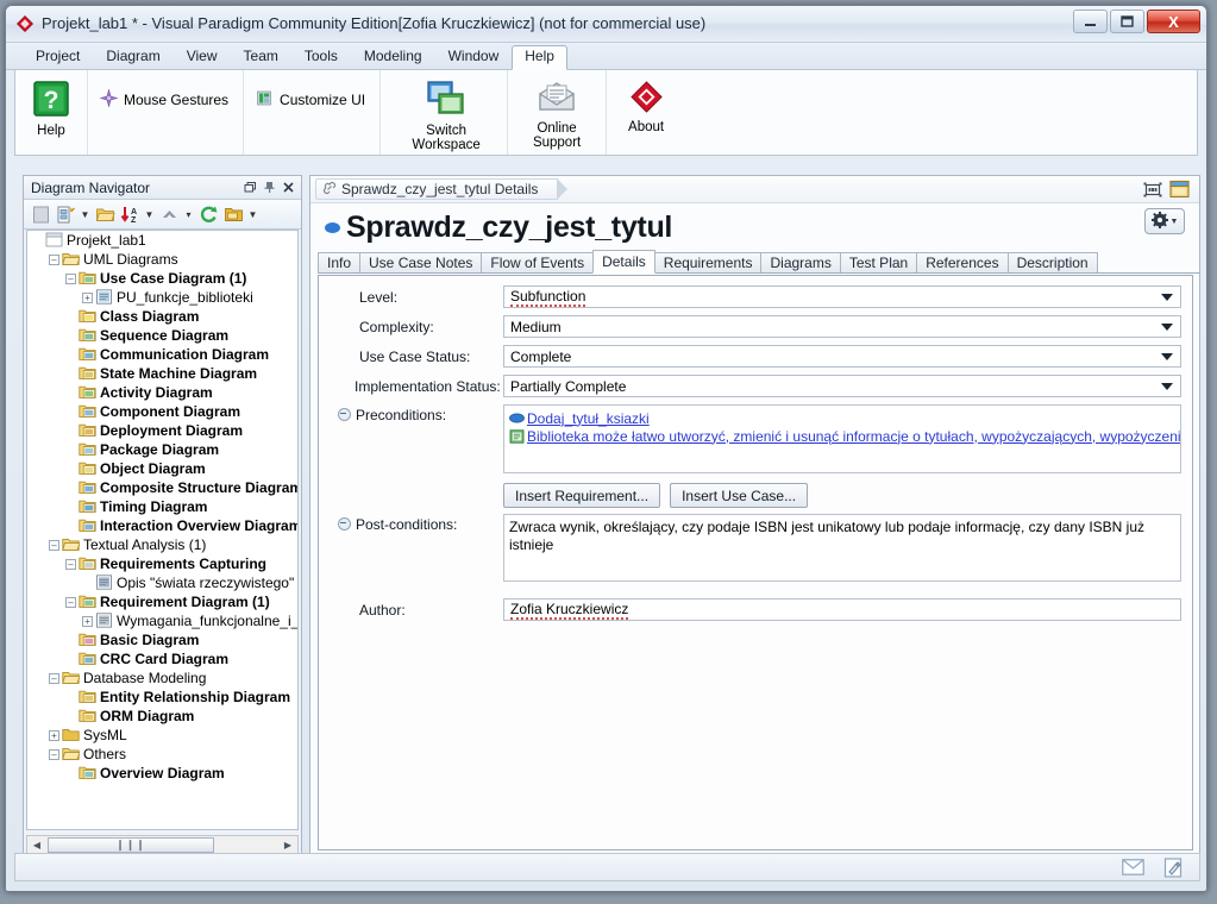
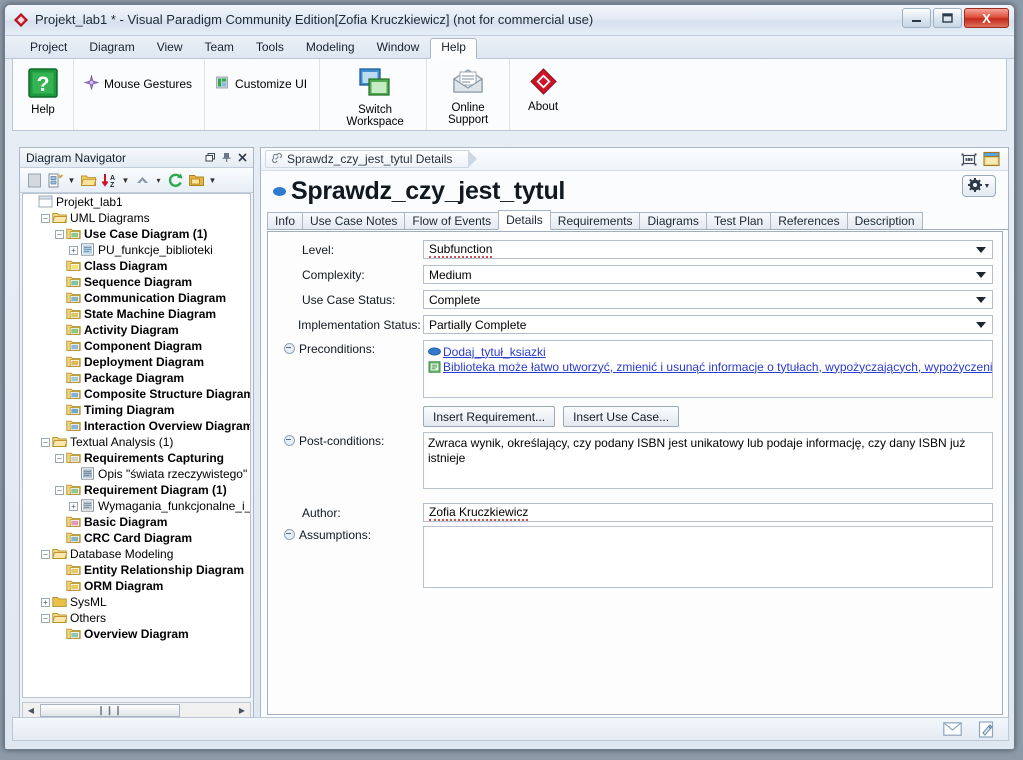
  Projekt_lab1 * - Visual Paradigm Community Edition[Zofia Kruczkiewicz] (not for commercial use)
  X
  Project
  Diagram
  View
  Team
  Tools
  Modeling
  Window
  Help
  ?
  Help
  Mouse Gestures
  Customize UI
  Switch Workspace
  Online Support
  About
  Diagram Navigator
  ▼
  ▼
  ▾
  ▼
  Projekt_lab1
  –
  UML Diagrams
  –
  Use Case Diagram (1)
  +
  PU_funkcje_biblioteki
  Class Diagram
  Sequence Diagram
  Communication Diagram
  State Machine Diagram
  Activity Diagram
  Component Diagram
  Deployment Diagram
  Package Diagram
- Object Diagram
  Composite Structure Diagram
  Timing Diagram
  Interaction Overview Diagram
  –
  Textual Analysis (1)
  –
  Requirements Capturing
  Opis "świata rzeczywistego"
  –
  Requirement Diagram (1)
  +
  Wymagania_funkcjonalne_i_
  Basic Diagram
  CRC Card Diagram
  –
  Database Modeling
  Entity Relationship Diagram
  ORM Diagram
  +
  SysML
  –
  Others
  Overview Diagram
  ◀
  ❙❙❙
  ▶
  Sprawdz_czy_jest_tytul Details
  Sprawdz_czy_jest_tytul
  Info
  Use Case Notes
  Flow of Events
  Details
  Requirements
  Diagrams
  Test Plan
  References
  Description
  Level:
  Subfunction
  Complexity:
  Medium
  Use Case Status:
  Complete
  Implementation Status:
  Partially Complete
  Preconditions:
  Dodaj_tytuł_ksiazki
  Biblioteka może łatwo utworzyć, zmienić i usunąć informacje o tytułach, wypożyczających, wypożyczeni
  Insert Requirement...
  Insert Use Case...
  Post-conditions:
- Zwraca wynik, określający, czy podaje ISBN jest unikatowy lub podaje informację, czy dany ISBN już istnieje
+ Zwraca wynik, określający, czy podany ISBN jest unikatowy lub podaje informację, czy dany ISBN już istnieje
  Author:
  Zofia Kruczkiewicz
+ Assumptions:
